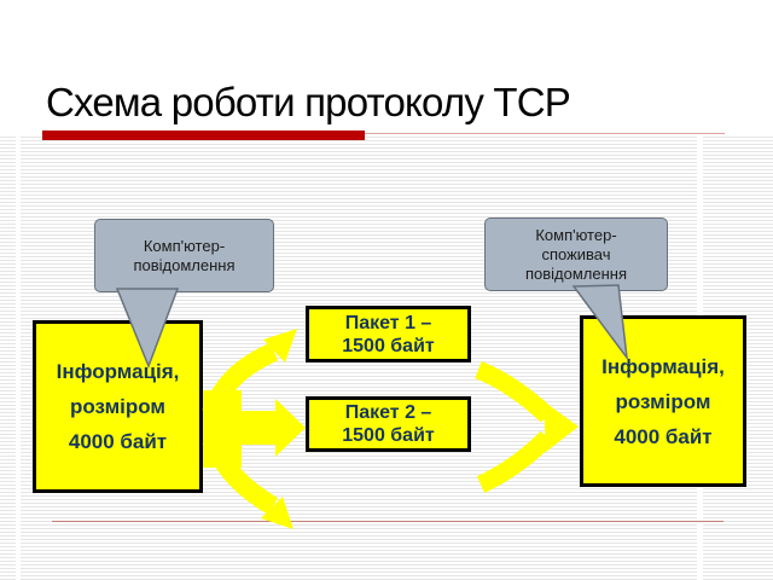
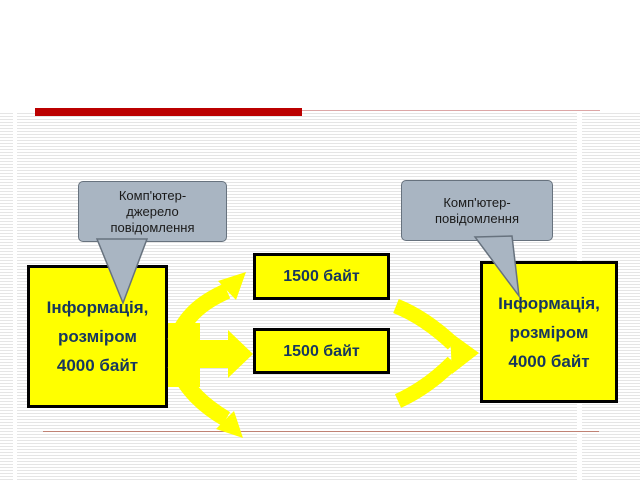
- Схема роботи протоколу TCP
  Комп'ютер-
+ джерело
  повідомлення
  Комп'ютер-
- споживач
  повідомлення
  Інформація,
  розміром
  4000 байт
  Інформація,
  розміром
  4000 байт
- Пакет 1 –
  1500 байт
- Пакет 2 –
  1500 байт
